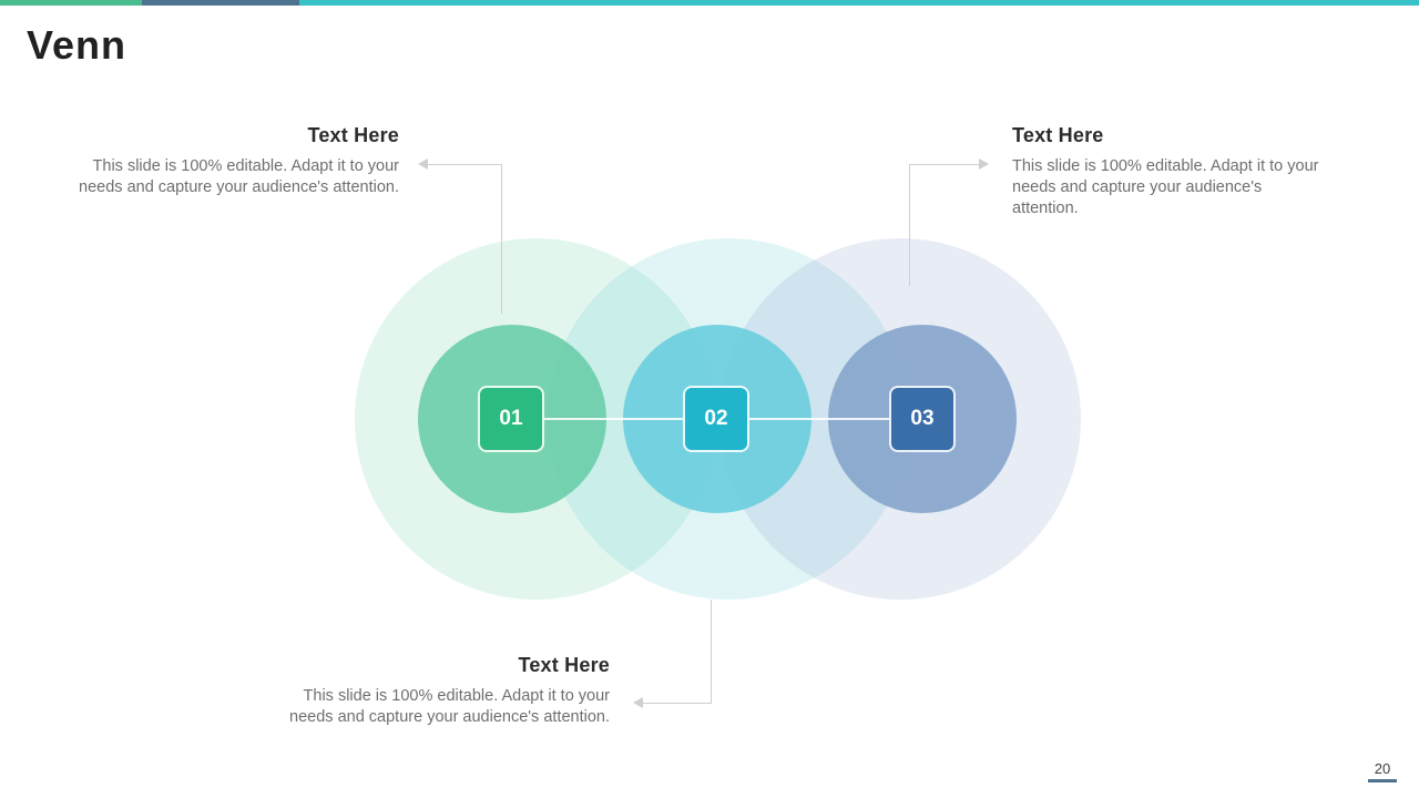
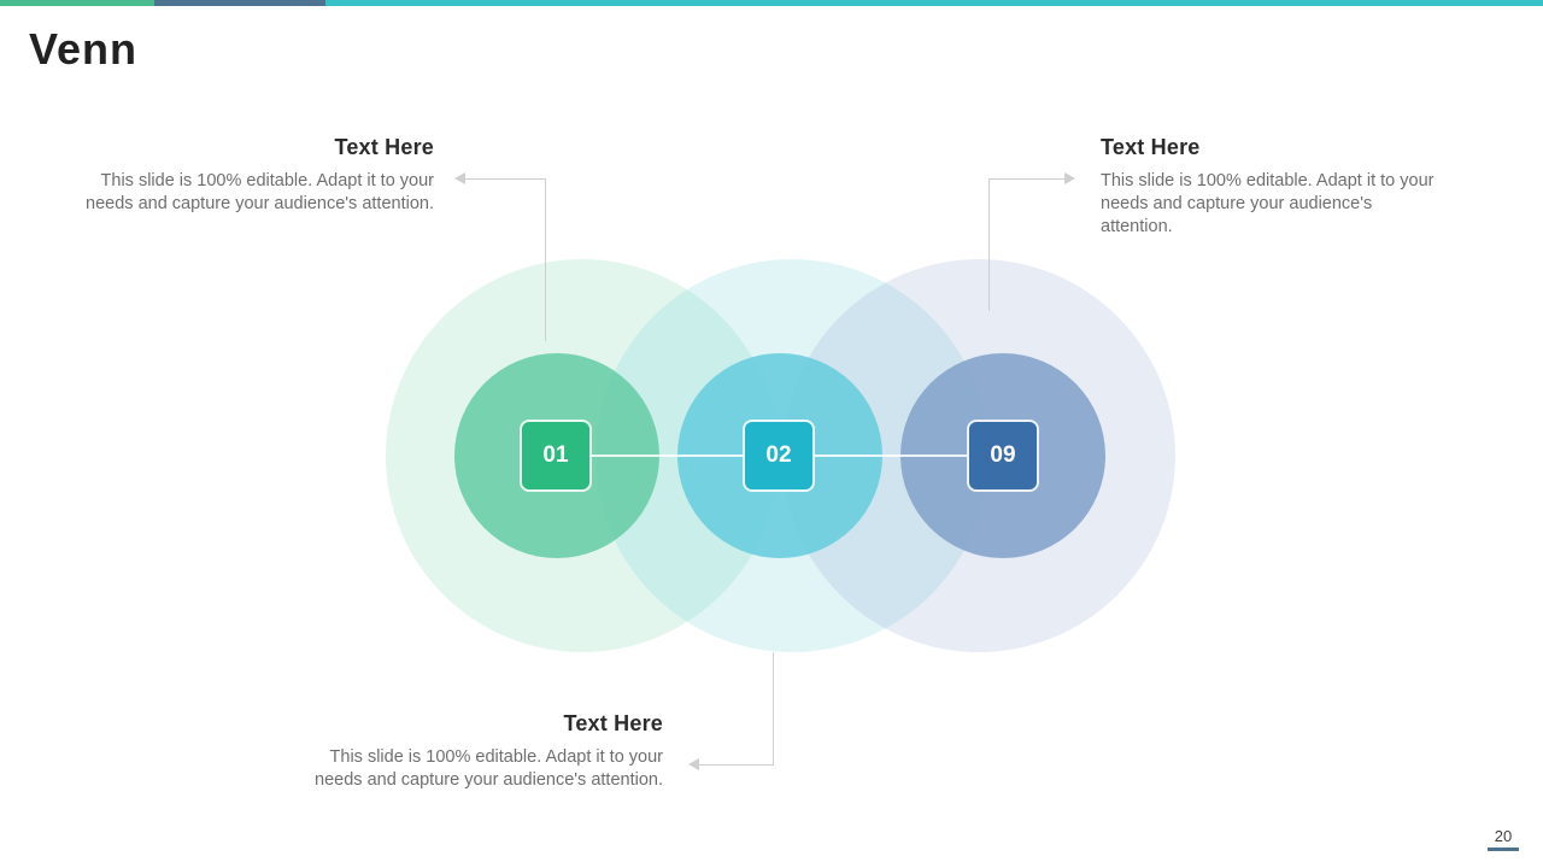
  Venn
  01
  02
- 03
+ 09
  Text Here
  This slide is 100% editable. Adapt it to your needs and capture your audience's attention.
  Text Here
  This slide is 100% editable. Adapt it to your needs and capture your audience's attention.
  Text Here
  This slide is 100% editable. Adapt it to your needs and capture your audience's attention.
  20
